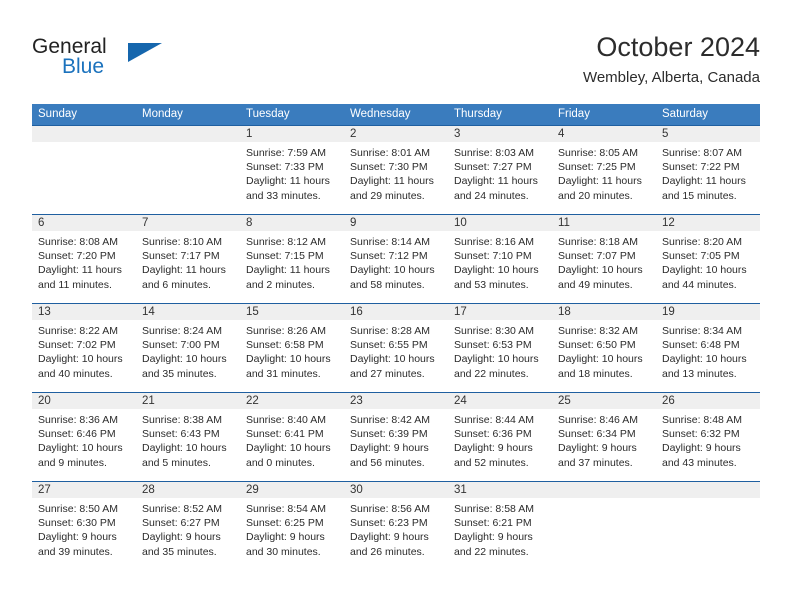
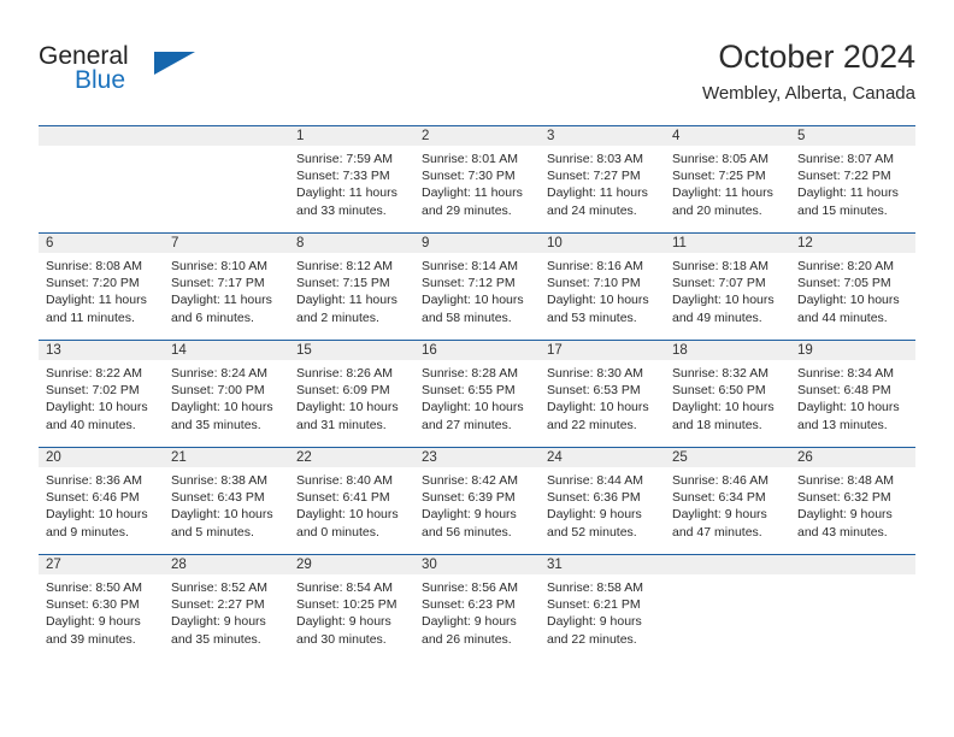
  General
  Blue
  October 2024
  Wembley, Alberta, Canada
- Sunday
- Monday
- Tuesday
- Wednesday
- Thursday
- Friday
- Saturday
  1
  Sunrise: 7:59 AM
  Sunset: 7:33 PM
  Daylight: 11 hours
  and 33 minutes.
  2
  Sunrise: 8:01 AM
  Sunset: 7:30 PM
  Daylight: 11 hours
  and 29 minutes.
  3
  Sunrise: 8:03 AM
  Sunset: 7:27 PM
  Daylight: 11 hours
  and 24 minutes.
  4
  Sunrise: 8:05 AM
  Sunset: 7:25 PM
  Daylight: 11 hours
  and 20 minutes.
  5
  Sunrise: 8:07 AM
  Sunset: 7:22 PM
  Daylight: 11 hours
  and 15 minutes.
  6
  Sunrise: 8:08 AM
  Sunset: 7:20 PM
  Daylight: 11 hours
  and 11 minutes.
  7
  Sunrise: 8:10 AM
  Sunset: 7:17 PM
  Daylight: 11 hours
  and 6 minutes.
  8
  Sunrise: 8:12 AM
  Sunset: 7:15 PM
  Daylight: 11 hours
  and 2 minutes.
  9
  Sunrise: 8:14 AM
  Sunset: 7:12 PM
  Daylight: 10 hours
  and 58 minutes.
  10
  Sunrise: 8:16 AM
  Sunset: 7:10 PM
  Daylight: 10 hours
  and 53 minutes.
  11
  Sunrise: 8:18 AM
  Sunset: 7:07 PM
  Daylight: 10 hours
  and 49 minutes.
  12
  Sunrise: 8:20 AM
  Sunset: 7:05 PM
  Daylight: 10 hours
  and 44 minutes.
  13
  Sunrise: 8:22 AM
  Sunset: 7:02 PM
  Daylight: 10 hours
  and 40 minutes.
  14
  Sunrise: 8:24 AM
  Sunset: 7:00 PM
  Daylight: 10 hours
  and 35 minutes.
  15
  Sunrise: 8:26 AM
- Sunset: 6:58 PM
+ Sunset: 6:09 PM
  Daylight: 10 hours
  and 31 minutes.
  16
  Sunrise: 8:28 AM
  Sunset: 6:55 PM
  Daylight: 10 hours
  and 27 minutes.
  17
  Sunrise: 8:30 AM
  Sunset: 6:53 PM
  Daylight: 10 hours
  and 22 minutes.
  18
  Sunrise: 8:32 AM
  Sunset: 6:50 PM
  Daylight: 10 hours
  and 18 minutes.
  19
  Sunrise: 8:34 AM
  Sunset: 6:48 PM
  Daylight: 10 hours
  and 13 minutes.
  20
  Sunrise: 8:36 AM
  Sunset: 6:46 PM
  Daylight: 10 hours
  and 9 minutes.
  21
  Sunrise: 8:38 AM
  Sunset: 6:43 PM
  Daylight: 10 hours
  and 5 minutes.
  22
  Sunrise: 8:40 AM
  Sunset: 6:41 PM
  Daylight: 10 hours
  and 0 minutes.
  23
  Sunrise: 8:42 AM
  Sunset: 6:39 PM
  Daylight: 9 hours
  and 56 minutes.
  24
  Sunrise: 8:44 AM
  Sunset: 6:36 PM
  Daylight: 9 hours
  and 52 minutes.
  25
  Sunrise: 8:46 AM
  Sunset: 6:34 PM
  Daylight: 9 hours
- and 37 minutes.
+ and 47 minutes.
  26
  Sunrise: 8:48 AM
  Sunset: 6:32 PM
  Daylight: 9 hours
  and 43 minutes.
  27
  Sunrise: 8:50 AM
  Sunset: 6:30 PM
  Daylight: 9 hours
  and 39 minutes.
  28
  Sunrise: 8:52 AM
- Sunset: 6:27 PM
+ Sunset: 2:27 PM
  Daylight: 9 hours
  and 35 minutes.
  29
  Sunrise: 8:54 AM
- Sunset: 6:25 PM
+ Sunset: 10:25 PM
  Daylight: 9 hours
  and 30 minutes.
  30
  Sunrise: 8:56 AM
  Sunset: 6:23 PM
  Daylight: 9 hours
  and 26 minutes.
  31
  Sunrise: 8:58 AM
  Sunset: 6:21 PM
  Daylight: 9 hours
  and 22 minutes.
